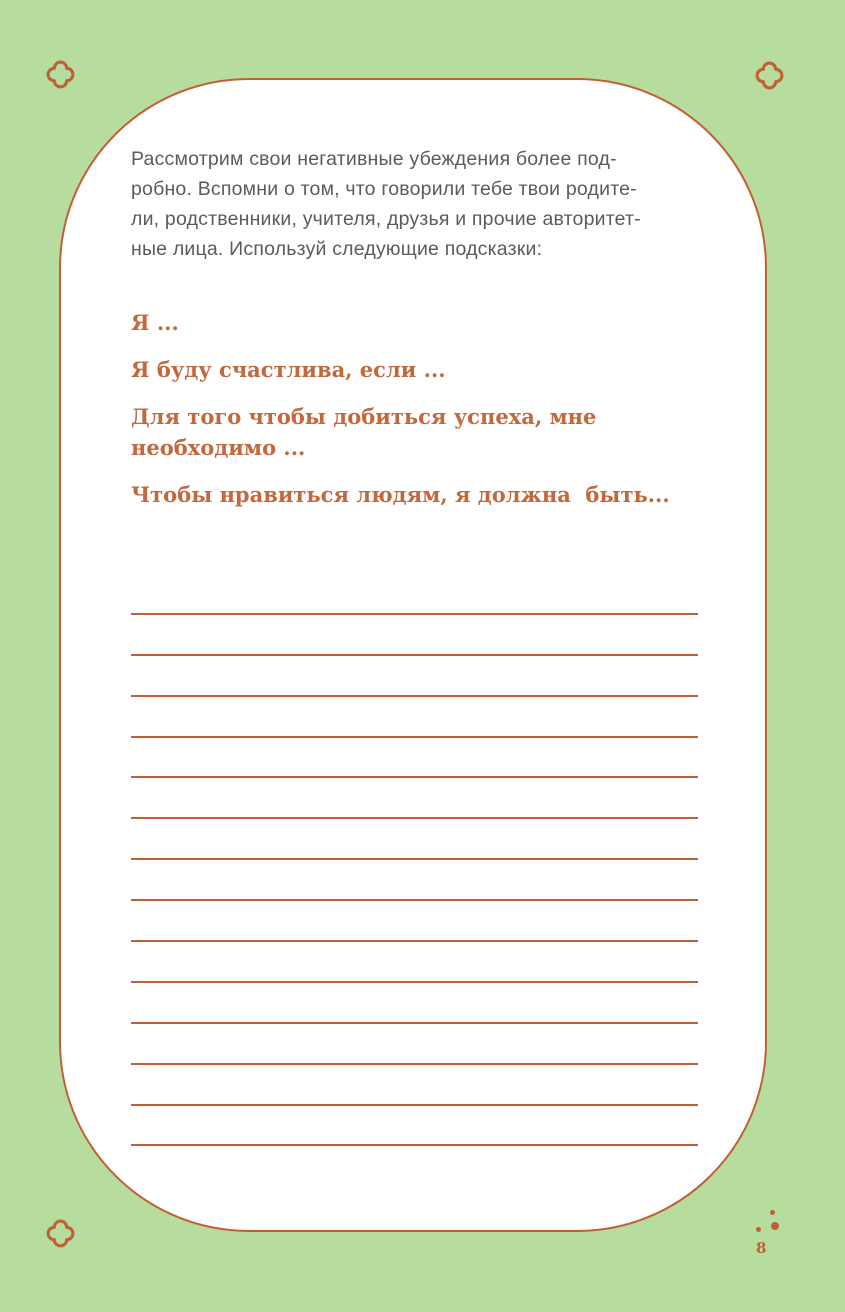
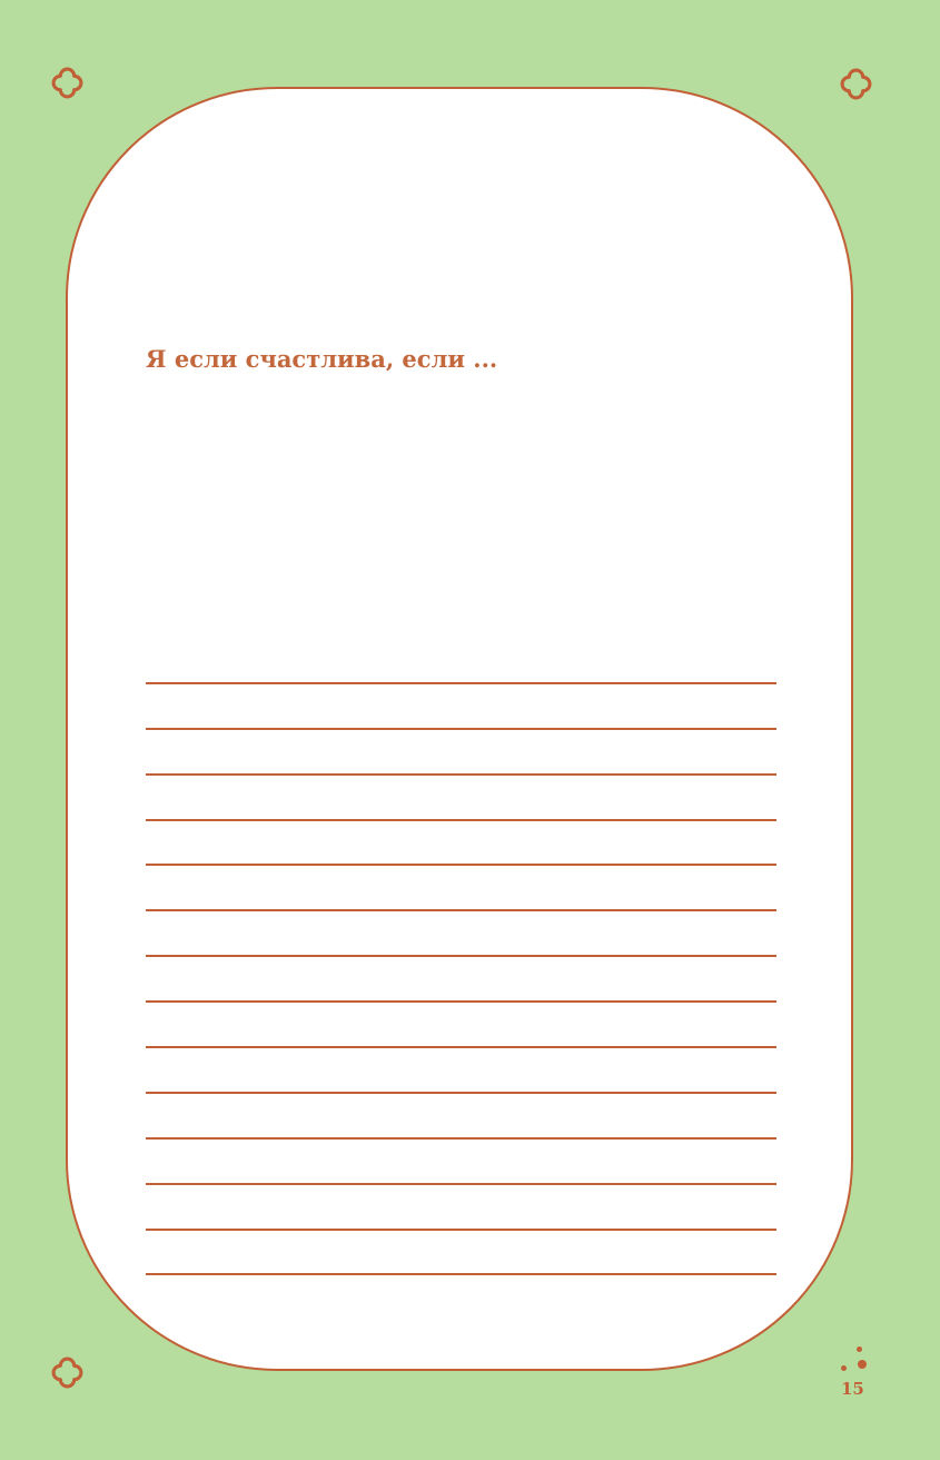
- Рассмотрим свои негативные убеждения более под-
- робно. Вспомни о том, что говорили тебе твои родите-
- ли, родственники, учителя, друзья и прочие авторитет-
- ные лица. Используй следующие подсказки:
- Я ...
- Я буду счастлива, если ...
+ Я если счастлива, если ...
- Для того чтобы добиться успеха, мне
- необходимо ...
- Чтобы нравиться людям, я должна быть...
- 8
+ 15
